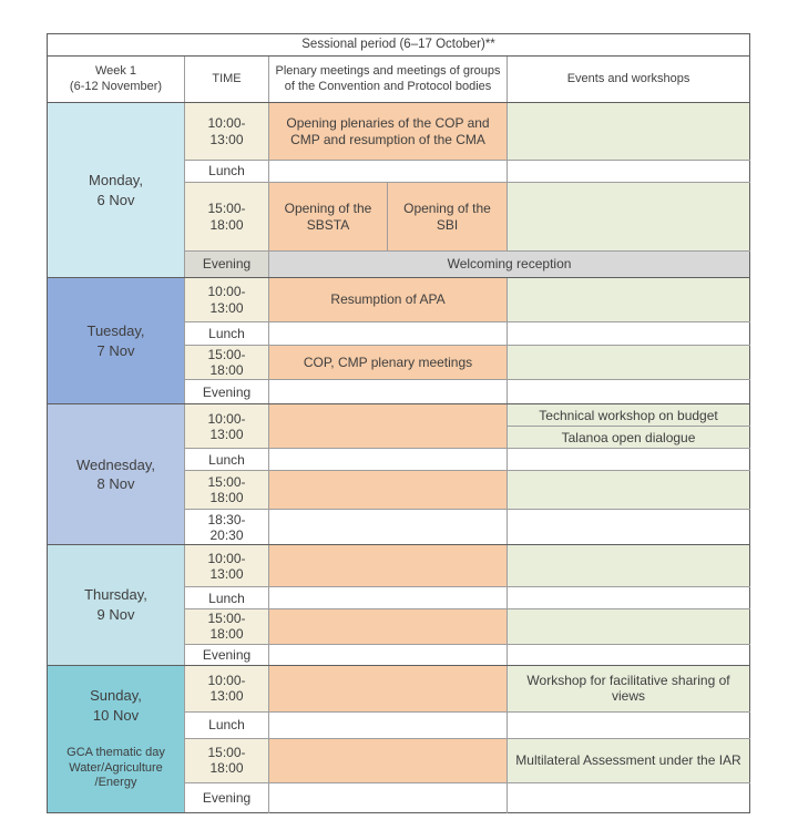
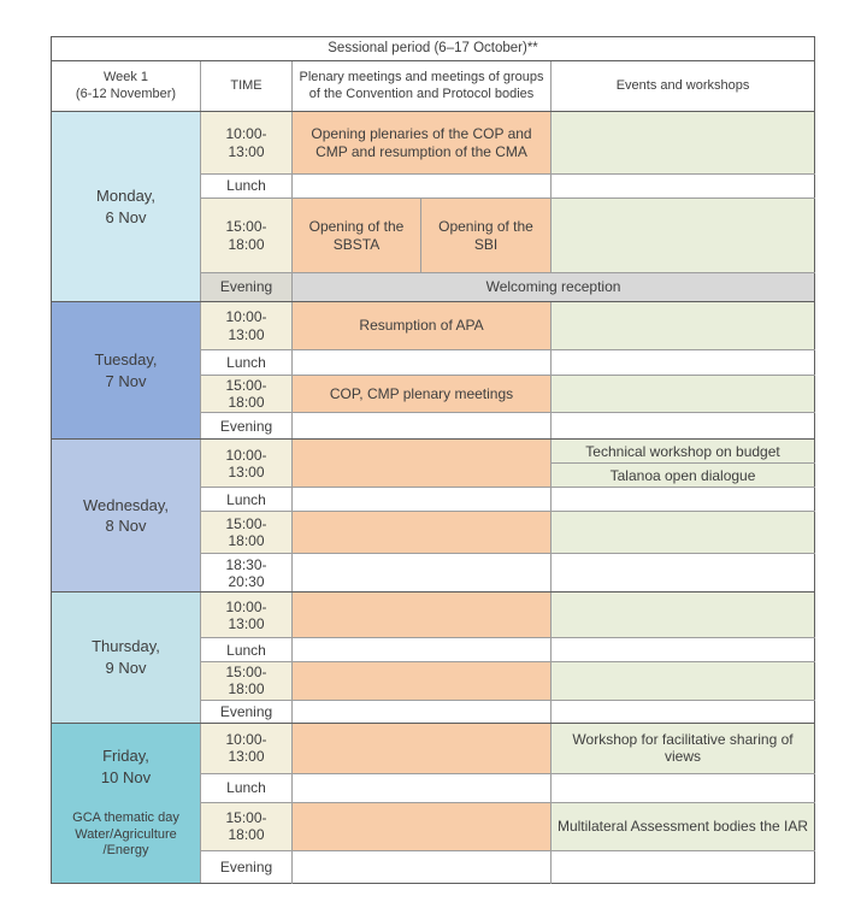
  Sessional period (6–17 October)**
  Week 1 (6-12 November)	TIME	Plenary meetings and meetings of groups of the Convention and Protocol bodies	Events and workshops
  Monday, 6 Nov	10:00- 13:00	Opening plenaries of the COP and CMP and resumption of the CMA
  Lunch
  15:00- 18:00	Opening of the SBSTA	Opening of the SBI
  Evening	Welcoming reception
  Tuesday, 7 Nov	10:00- 13:00	Resumption of APA
  Lunch
  15:00- 18:00	COP, CMP plenary meetings
  Evening
  Wednesday, 8 Nov	10:00- 13:00		Technical workshop on budget
  Talanoa open dialogue
  Lunch
  15:00- 18:00
  18:30- 20:30
  Thursday, 9 Nov	10:00- 13:00
  Lunch
  15:00- 18:00
  Evening
- Sunday, 10 Nov GCA thematic day Water/Agriculture /Energy	10:00- 13:00		Workshop for facilitative sharing of views
+ Friday, 10 Nov GCA thematic day Water/Agriculture /Energy	10:00- 13:00		Workshop for facilitative sharing of views
  Lunch
- 15:00- 18:00		Multilateral Assessment under the IAR
+ 15:00- 18:00		Multilateral Assessment bodies the IAR
  Evening
